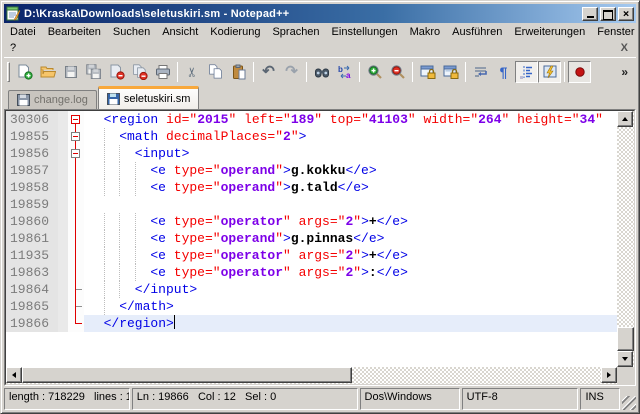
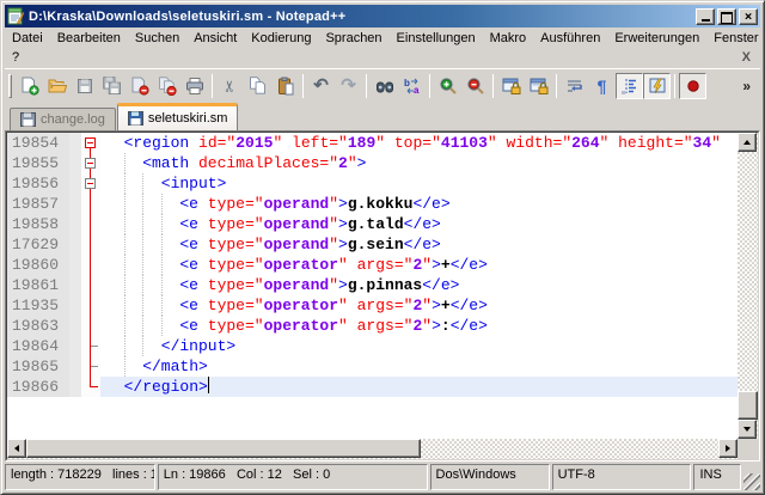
  D:\Kraska\Downloads\seletuskiri.sm - Notepad++
  ×
  Datei
  Bearbeiten
  Suchen
  Ansicht
  Kodierung
  Sprachen
  Einstellungen
  Makro
  Ausführen
  Erweiterungen
  Fenster
  ?
  X
  ↶
  ↷
  b
  a
  ¶
  »
  change.log
  seletuskiri.sm
- 30306
+ 19854
  <region id="2015" left="189" top="41103" width="264" height="34"
  19855
  <math decimalPlaces="2">
  19856
  <input>
  19857
  <e type="operand">g.kokku</e>
  19858
  <e type="operand">g.tald</e>
- 19859
+ 17629
+ <e type="operand">g.sein</e>
  19860
  <e type="operator" args="2">+</e>
  19861
  <e type="operand">g.pinnas</e>
  11935
  <e type="operator" args="2">+</e>
  19863
  <e type="operator" args="2">:</e>
  19864
  </input>
  19865
  </math>
  19866
  </region>
  length : 718229 lines : 1
  Ln : 19866 Col : 12 Sel : 0
  Dos\Windows
  UTF-8
  INS
